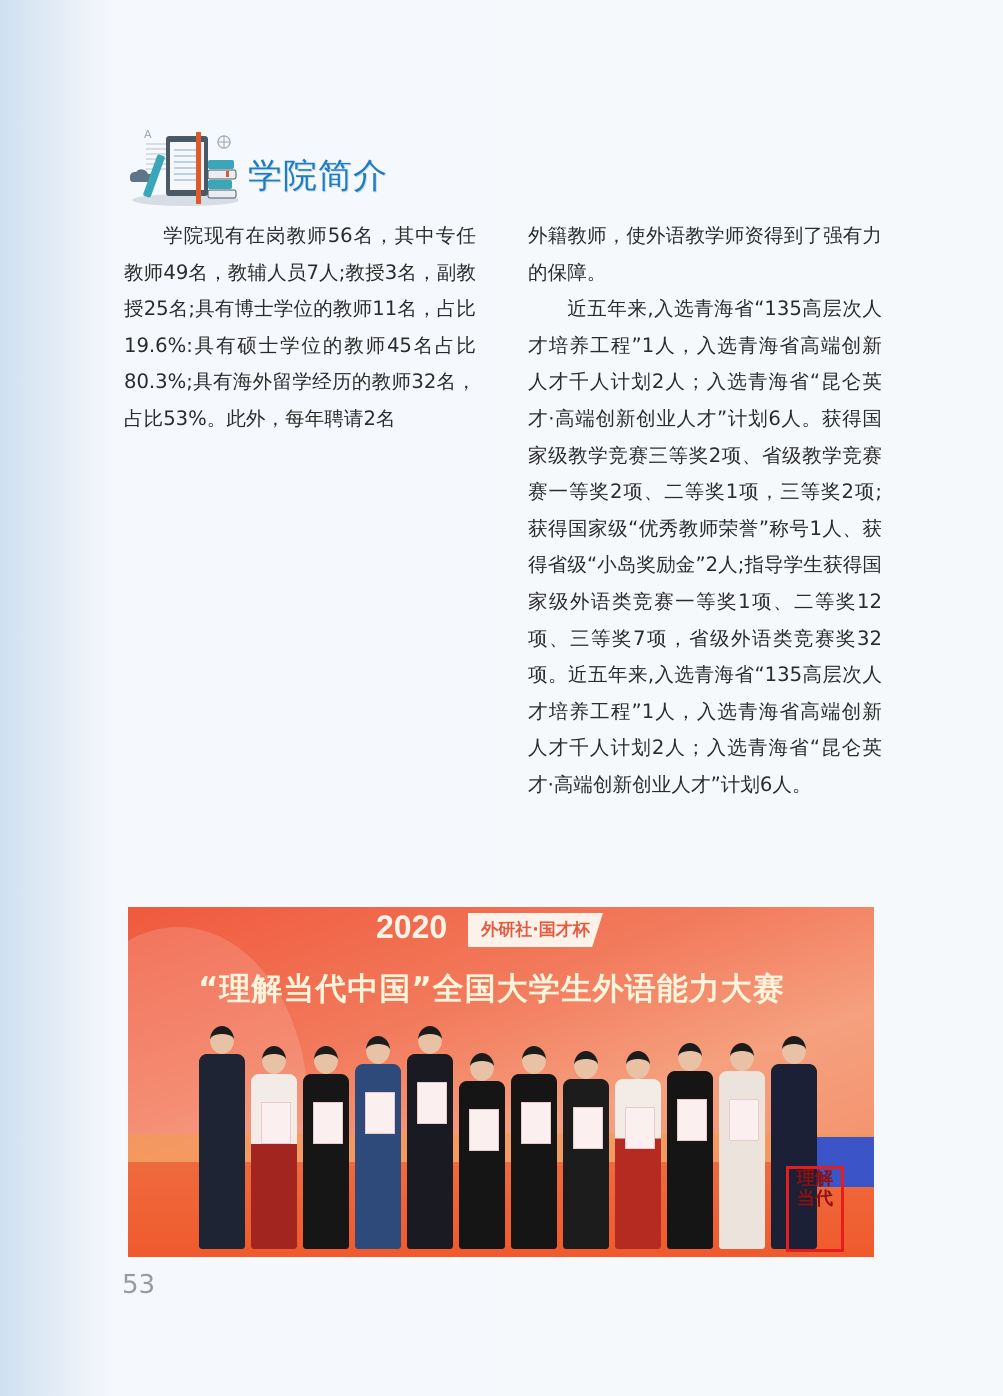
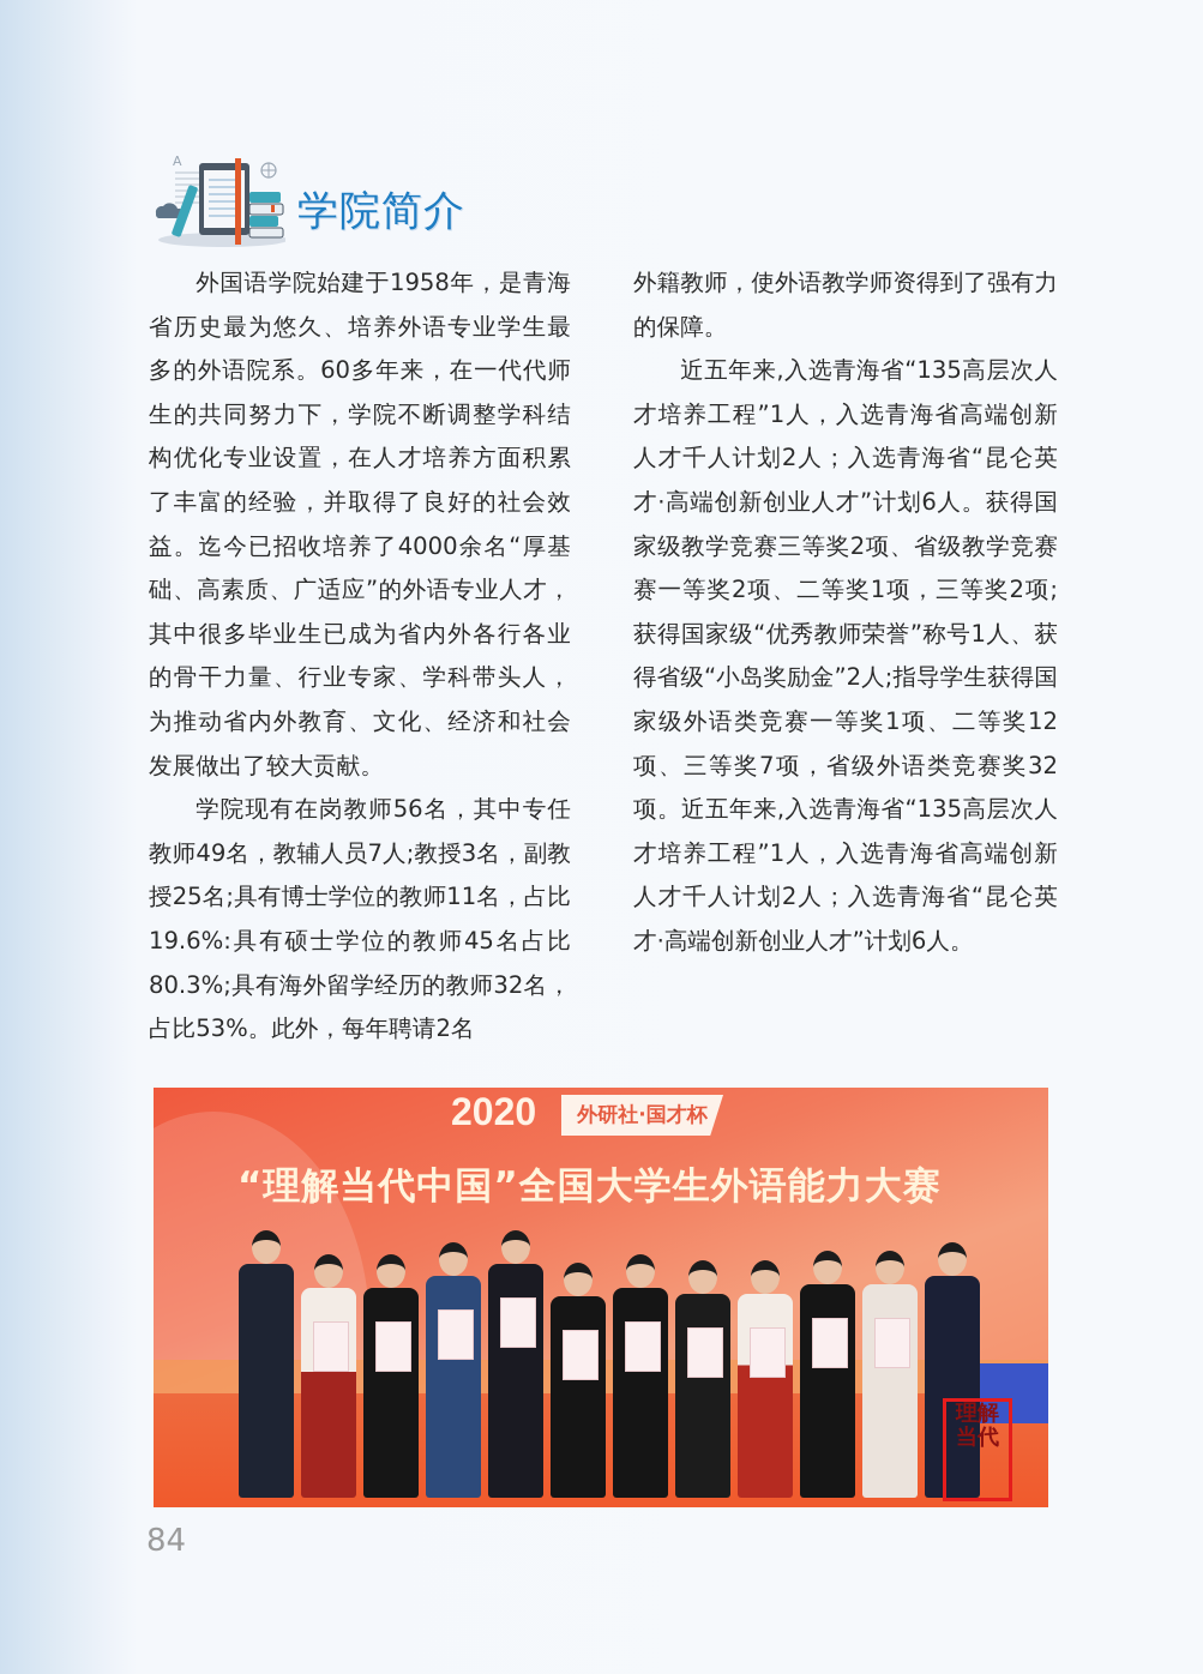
  A
  学院简介
+ 外国语学院始建于1958年，是青海省历史最为悠久、培养外语专业学生最多的外语院系。60多年来，在一代代师生的共同努力下，学院不断调整学科结构优化专业设置，在人才培养方面积累了丰富的经验，并取得了良好的社会效益。迄今已招收培养了4000余名“厚基础、高素质、广适应”的外语专业人才，其中很多毕业生已成为省内外各行各业的骨干力量、行业专家、学科带头人，为推动省内外教育、文化、经济和社会发展做出了较大贡献。
  学院现有在岗教师56名，其中专任教师49名，教辅人员7人;教授3名，副教授25名;具有博士学位的教师11名，占比19.6%:具有硕士学位的教师45名占比80.3%;具有海外留学经历的教师32名，占比53%。此外，每年聘请2名
  外籍教师，使外语教学师资得到了强有力的保障。
  近五年来,入选青海省“135高层次人才培养工程”1人，入选青海省高端创新人才千人计划2人；入选青海省“昆仑英才·高端创新创业人才”计划6人。获得国家级教学竞赛三等奖2项、省级教学竞赛赛一等奖2项、二等奖1项，三等奖2项;获得国家级“优秀教师荣誉”称号1人、获得省级“小岛奖励金”2人;指导学生获得国家级外语类竞赛一等奖1项、二等奖12项、三等奖7项，省级外语类竞赛奖32项。近五年来,入选青海省“135高层次人才培养工程”1人，入选青海省高端创新人才千人计划2人；入选青海省“昆仑英才·高端创新创业人才”计划6人。
  2020
  外研社·国才杯
  “理解当代中国”全国大学生外语能力大赛
  理解当代
- 53
+ 84
